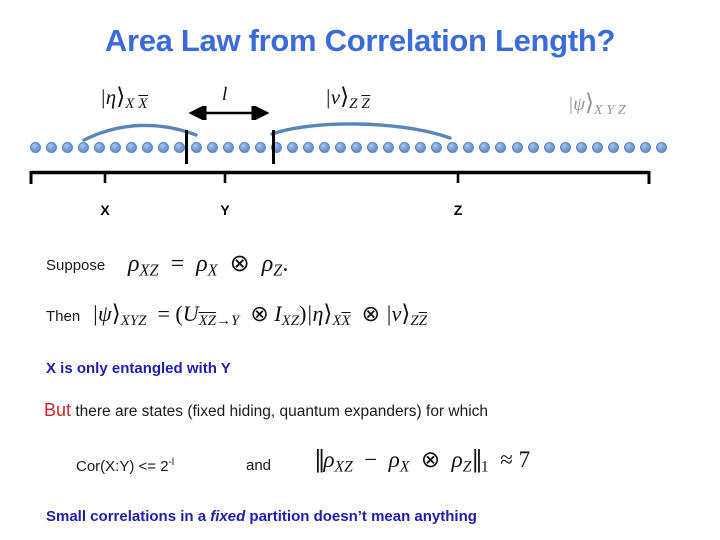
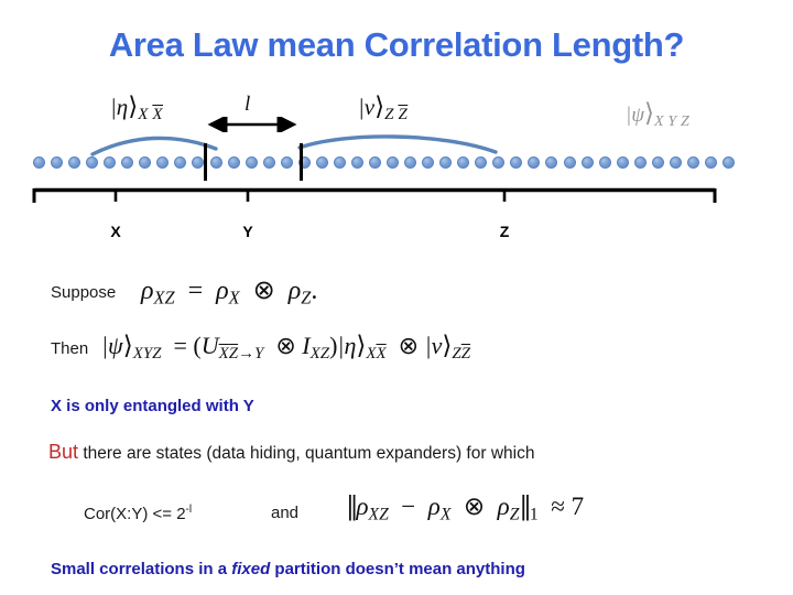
- Area Law from Correlation Length?
+ Area Law mean Correlation Length?
  |η⟩X X
  l
  |ν⟩Z Z
  |ψ⟩X Y Z
  X
  Y
  Z
  Suppose
  ρXZ = ρX ⊗ ρZ.
  Then
  |ψ⟩XYZ = (UXZ→Y ⊗ IXZ)|η⟩XX ⊗ |ν⟩ZZ
  X is only entangled with Y
- But there are states (fixed hiding, quantum expanders) for which
+ But there are states (data hiding, quantum expanders) for which
  Cor(X:Y) <= 2-l
  and
  ‖ρXZ − ρX ⊗ ρZ‖1 ≈ 7
  Small correlations in a fixed partition doesn’t mean anything
